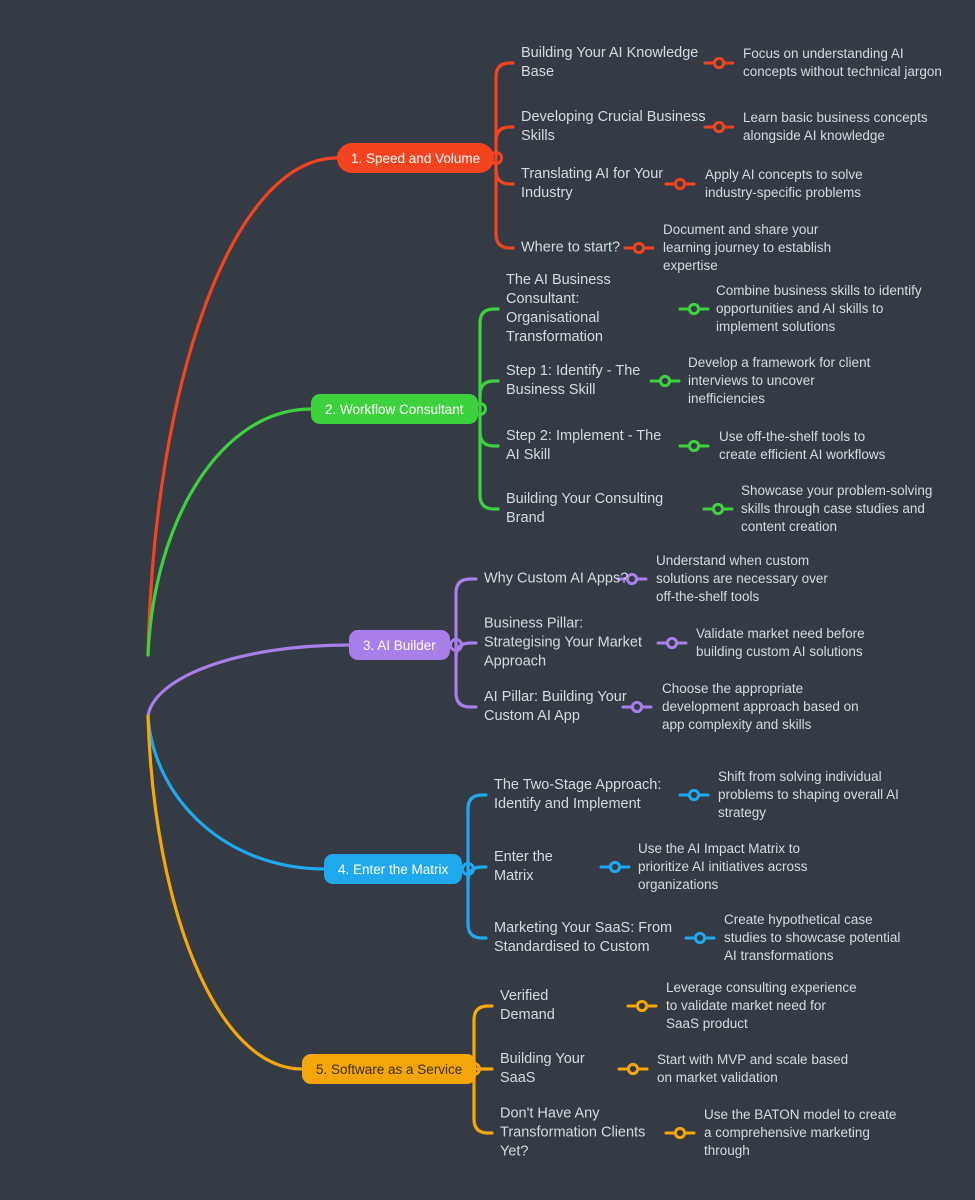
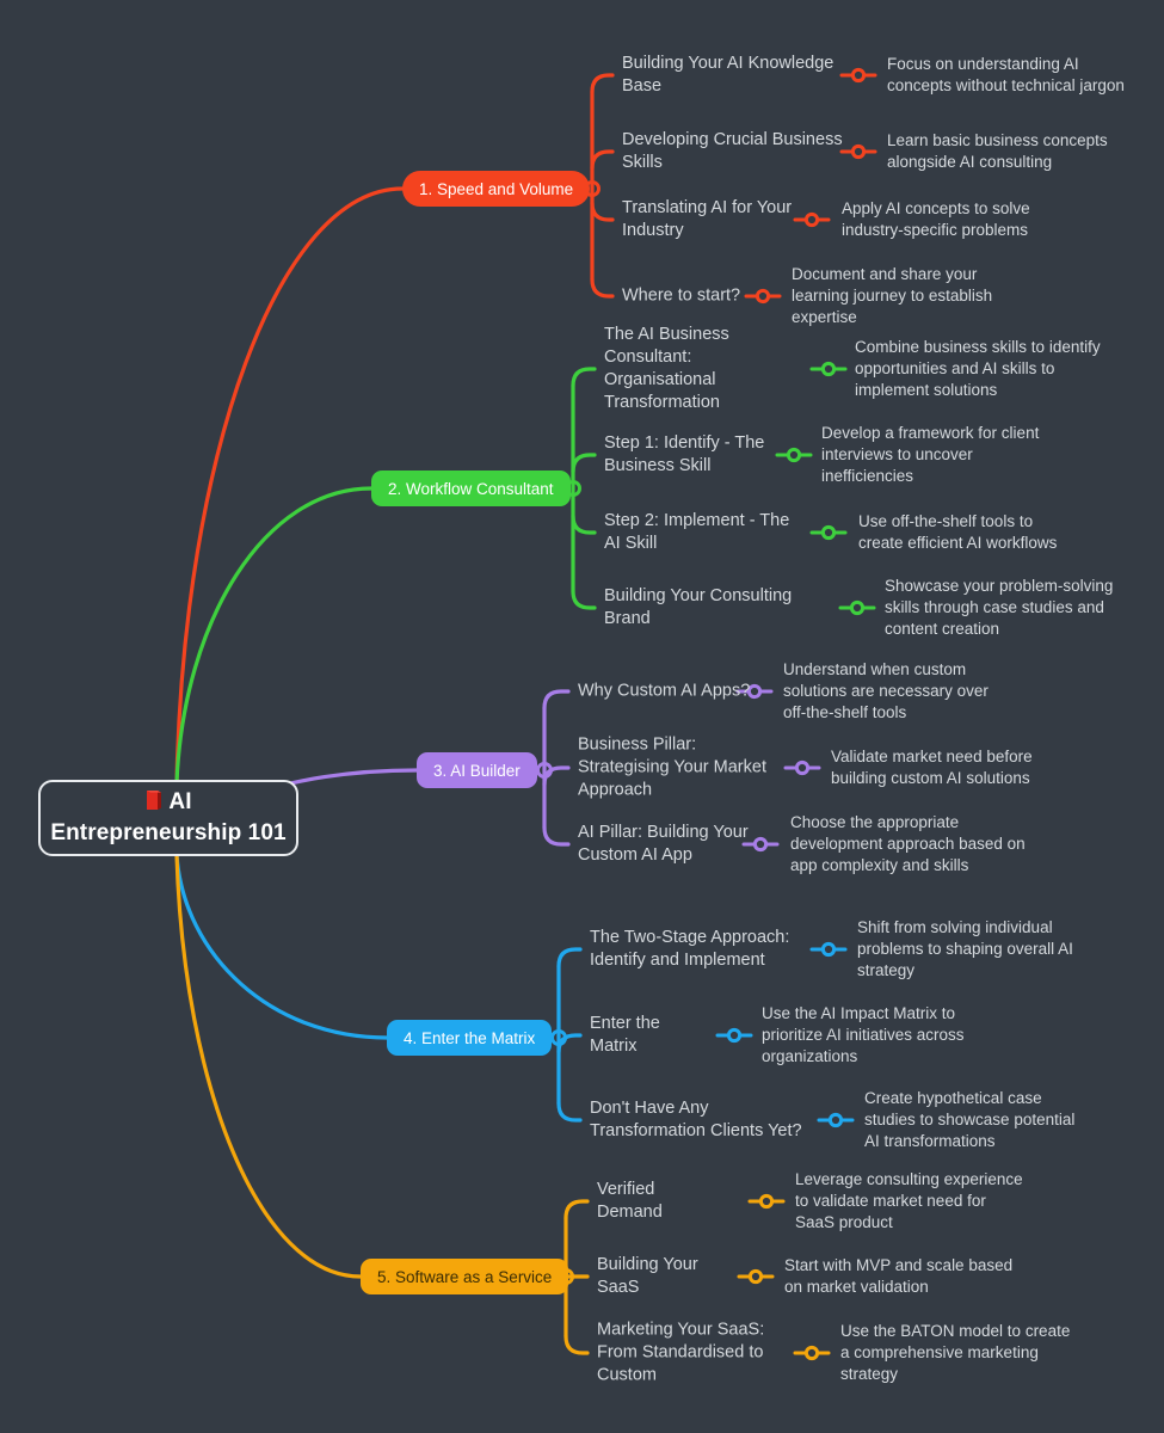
+ AI Entrepreneurship 101
  1. Speed and Volume
  Building Your AI Knowledge Base
  Focus on understanding AI concepts without technical jargon
  Developing Crucial Business Skills
- Learn basic business concepts alongside AI knowledge
+ Learn basic business concepts alongside AI consulting
  Translating AI for Your Industry
  Apply AI concepts to solve industry-specific problems
  Where to start?
  Document and share your learning journey to establish expertise
  2. Workflow Consultant
  The AI Business Consultant: Organisational Transformation
  Combine business skills to identify opportunities and AI skills to implement solutions
  Step 1: Identify - The Business Skill
  Develop a framework for client interviews to uncover inefficiencies
  Step 2: Implement - The AI Skill
  Use off-the-shelf tools to create efficient AI workflows
  Building Your Consulting Brand
  Showcase your problem-solving skills through case studies and content creation
  3. AI Builder
  Why Custom AI Apps?
  Understand when custom solutions are necessary over off-the-shelf tools
  Business Pillar: Strategising Your Market Approach
  Validate market need before building custom AI solutions
  AI Pillar: Building Your Custom AI App
  Choose the appropriate development approach based on app complexity and skills
  4. Enter the Matrix
  The Two-Stage Approach: Identify and Implement
  Shift from solving individual problems to shaping overall AI strategy
  Enter the Matrix
  Use the AI Impact Matrix to prioritize AI initiatives across organizations
- Marketing Your SaaS: From Standardised to Custom
+ Don't Have Any Transformation Clients Yet?
  Create hypothetical case studies to showcase potential AI transformations
  5. Software as a Service
  Verified Demand
  Leverage consulting experience to validate market need for SaaS product
  Building Your SaaS
  Start with MVP and scale based on market validation
- Don't Have Any Transformation Clients Yet?
+ Marketing Your SaaS: From Standardised to Custom
- Use the BATON model to create a comprehensive marketing through
+ Use the BATON model to create a comprehensive marketing strategy
